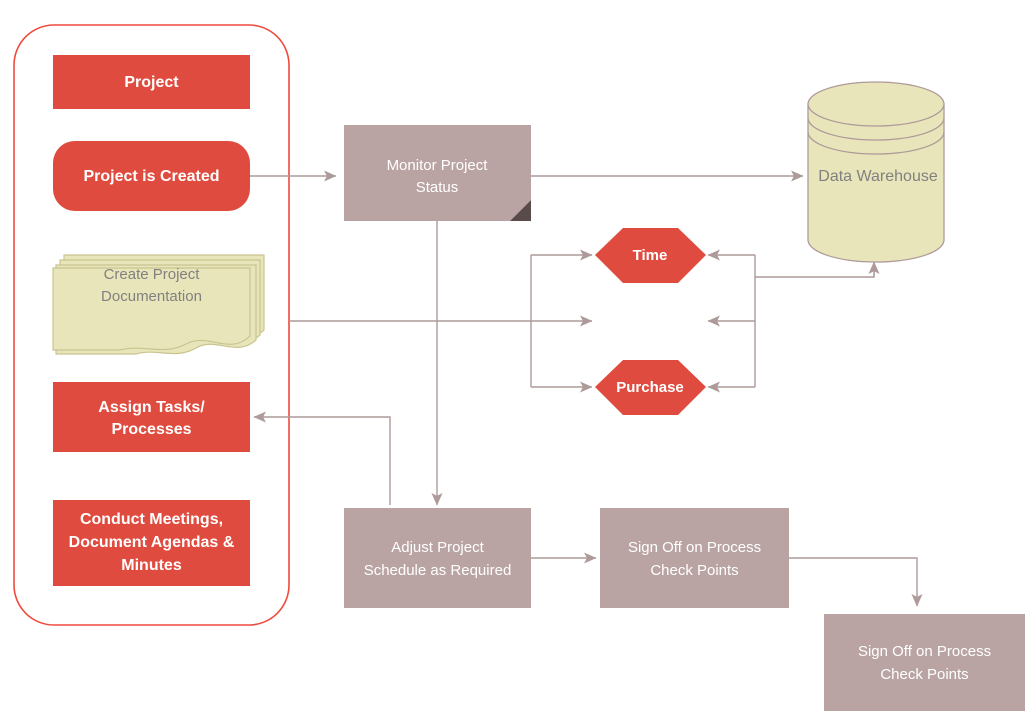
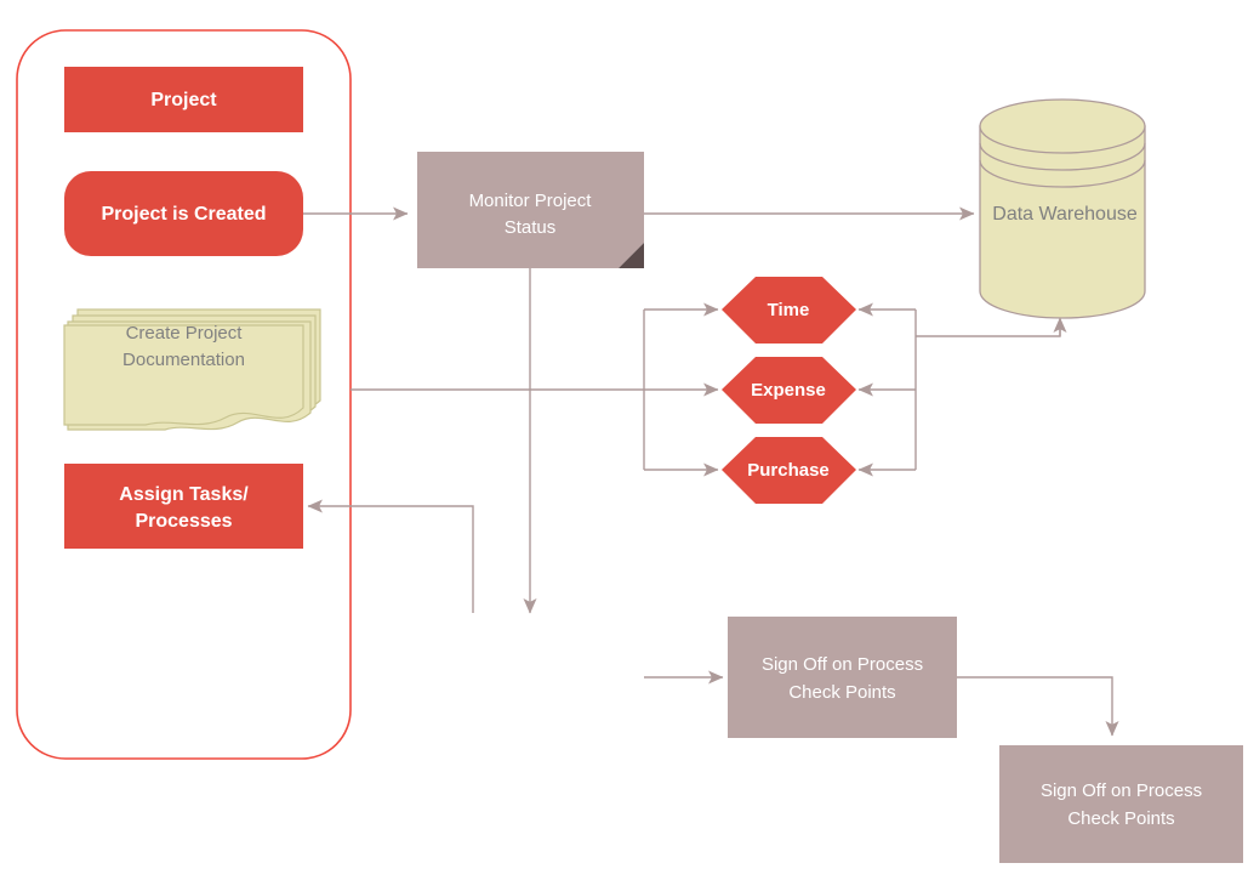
  Project
  Project is Created
  Create Project
  Documentation
  Assign Tasks/
  Processes
- Conduct Meetings,
- Document Agendas &
- Minutes
  Monitor Project
  Status
  Data Warehouse
  Time
+ Expense
  Purchase
- Adjust Project
- Schedule as Required
  Sign Off on Process
  Check Points
  Sign Off on Process
  Check Points
